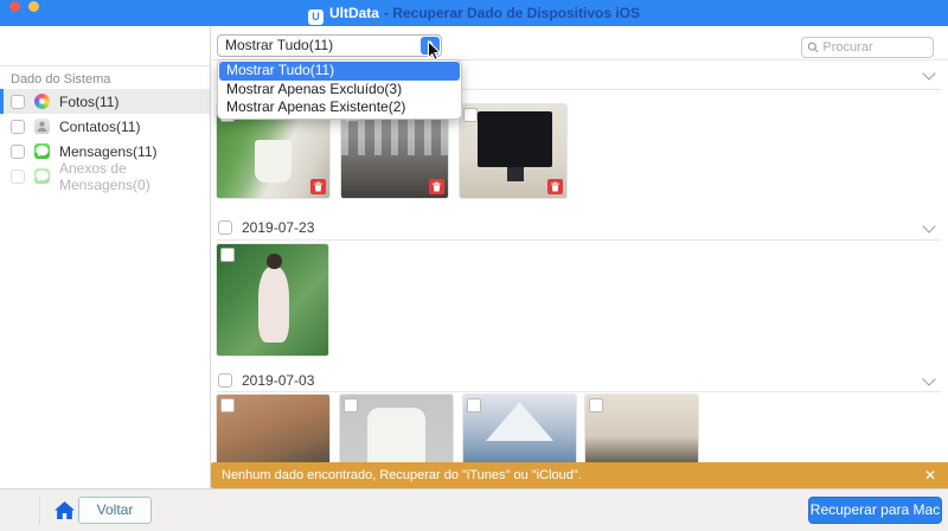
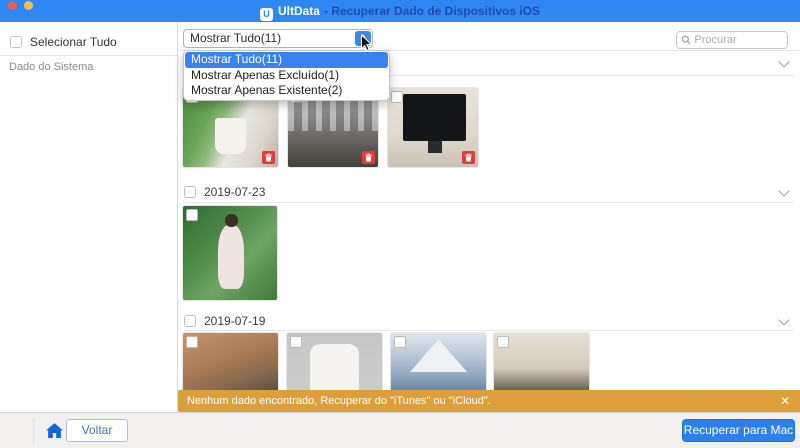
  U UltData - Recuperar Dado de Dispositivos iOS
+ Selecionar Tudo
  Dado do Sistema
- Fotos(11)
- Contatos(11)
- Mensagens(11)
- Anexos de Mensagens(0)
  Mostrar Tudo(11)
  Procurar
  2019-07-23
- 2019-07-03
+ 2019-07-19
  Mostrar Tudo(11)
- Mostrar Apenas Excluído(3)
+ Mostrar Apenas Excluído(1)
  Mostrar Apenas Existente(2)
  Nenhum dado encontrado, Recuperar do "iTunes" ou "iCloud".
  ✕
  Voltar
  Recuperar para Mac
